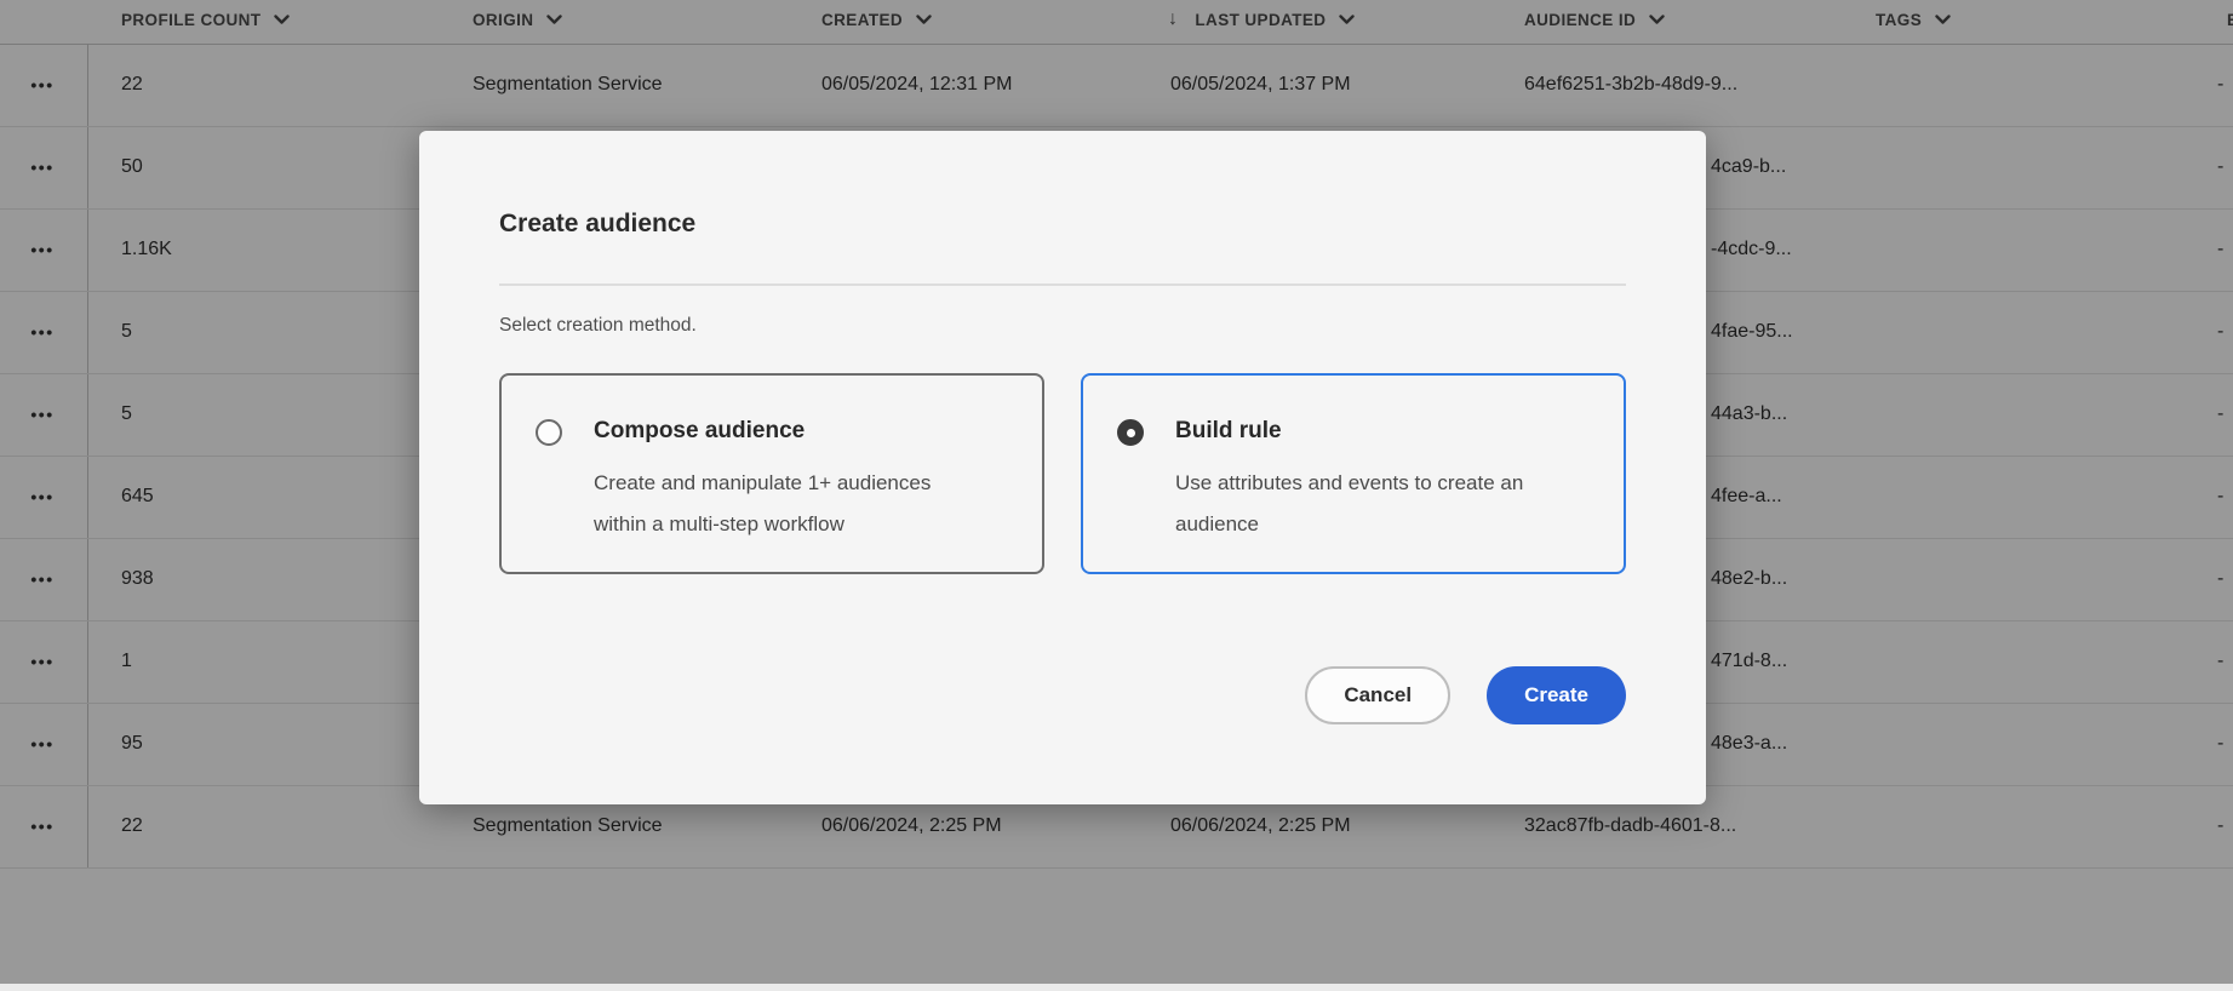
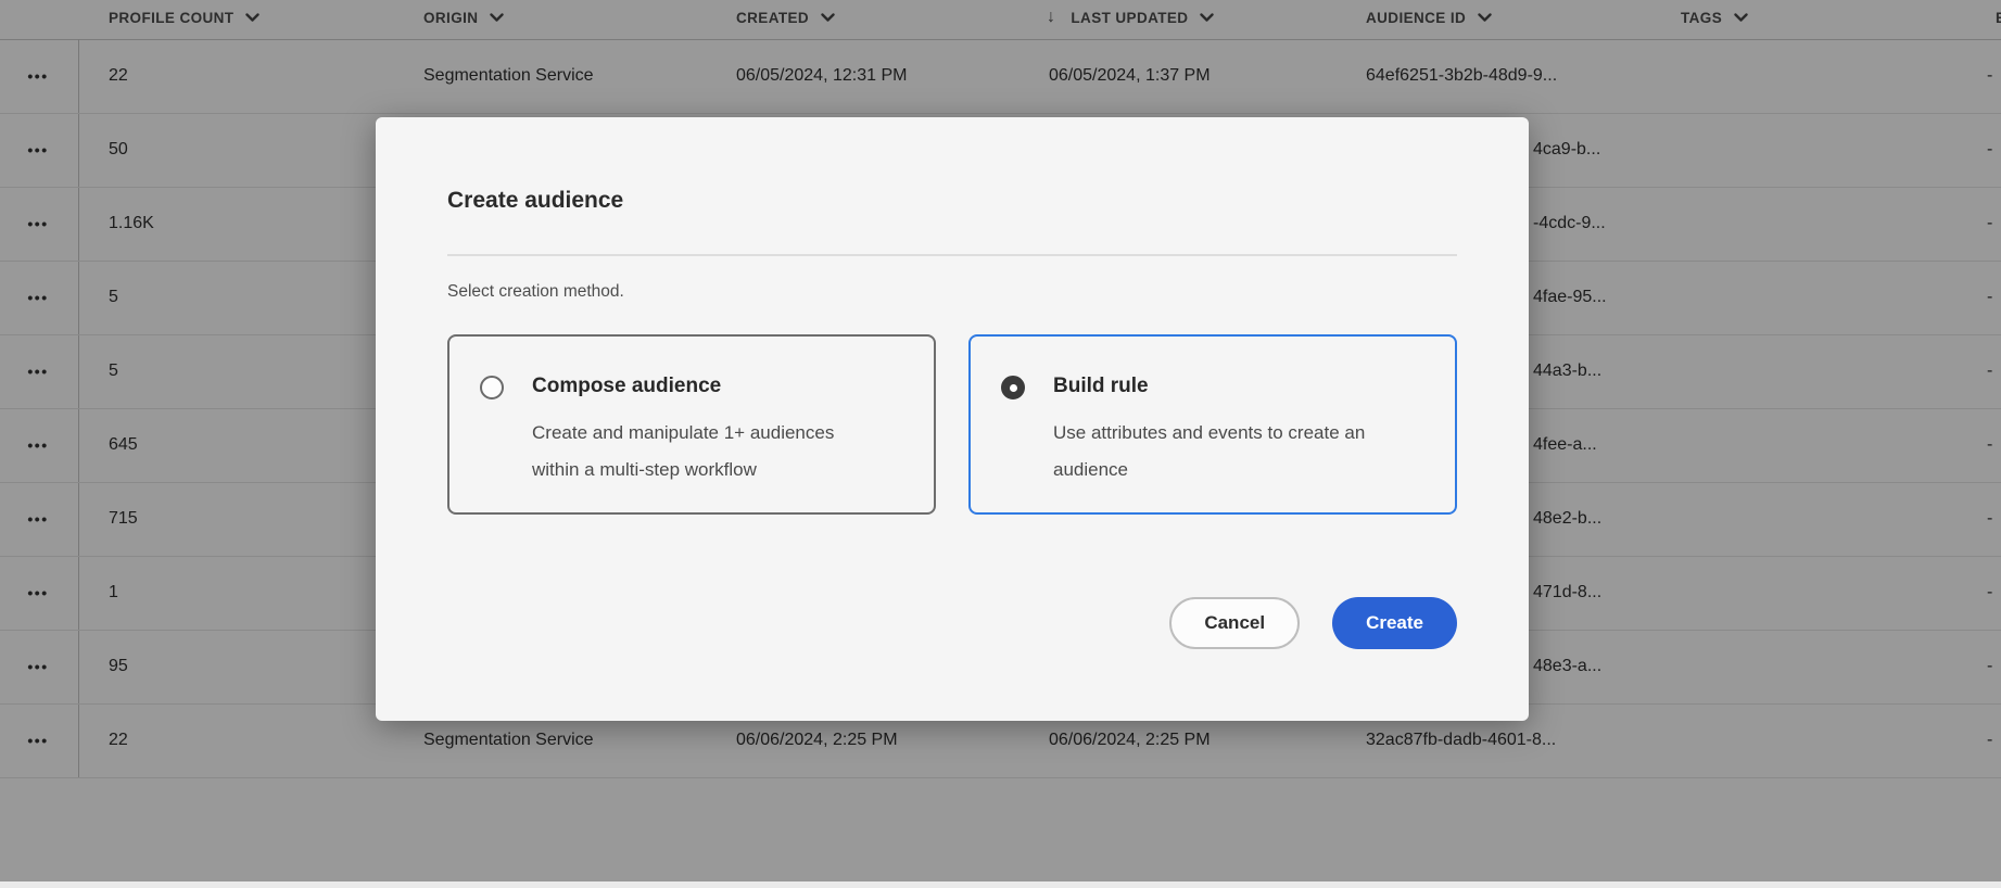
  PROFILE COUNT
  ORIGIN
  CREATED
  ↓
  LAST UPDATED
  AUDIENCE ID
  TAGS
  •••
  22
  Segmentation Service
  06/05/2024, 12:31 PM
  06/05/2024, 1:37 PM
  64ef6251-3b2b-48d9-9...
  -
  •••
  50
  4ca9-b...
  -
  •••
  1.16K
  -4cdc-9...
  -
  •••
  5
  4fae-95...
  -
  •••
  5
  44a3-b...
  -
  •••
  645
  4fee-a...
  -
  •••
- 938
+ 715
  48e2-b...
  -
  •••
  1
  471d-8...
  -
  •••
  95
  48e3-a...
  -
  •••
  22
  Segmentation Service
  06/06/2024, 2:25 PM
  06/06/2024, 2:25 PM
  32ac87fb-dadb-4601-8...
  -
  Create audience
  Select creation method.
  Compose audience
  Create and manipulate 1+ audiences within a multi-step workflow
  Build rule
  Use attributes and events to create an audience
  Cancel
  Create
